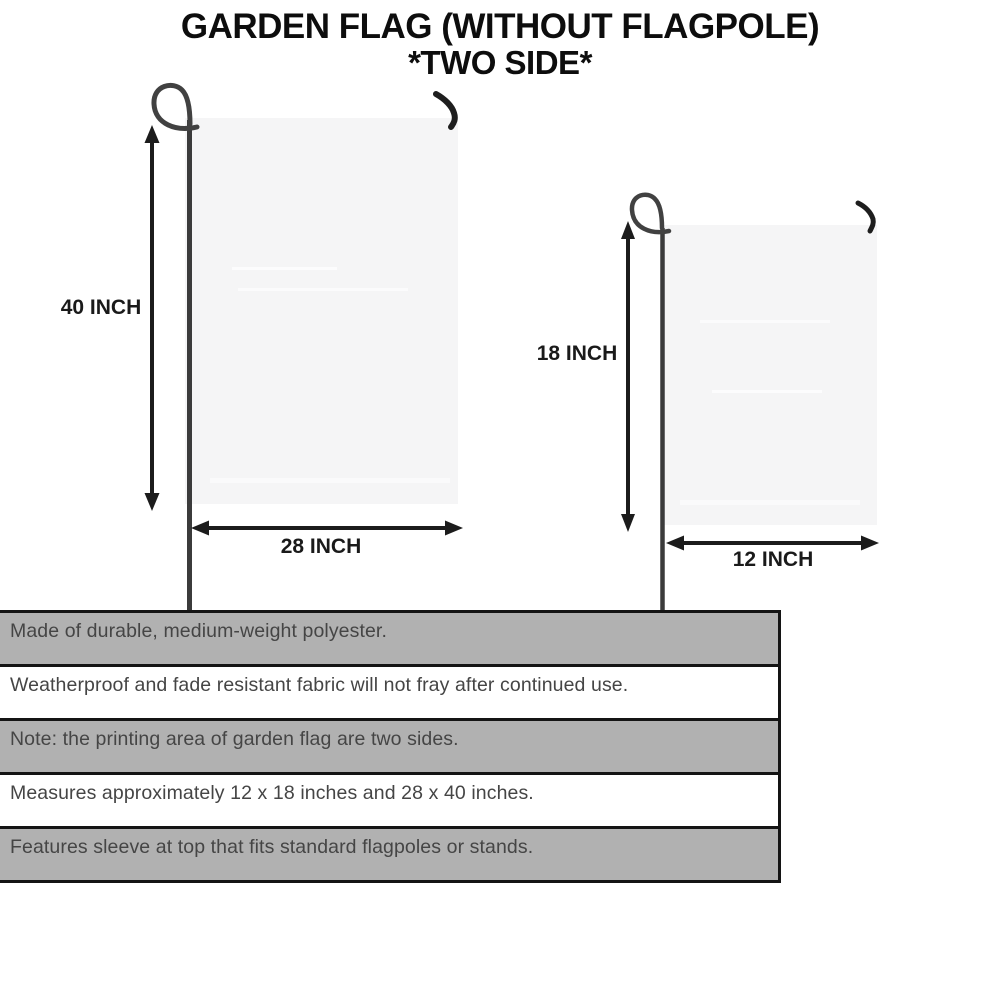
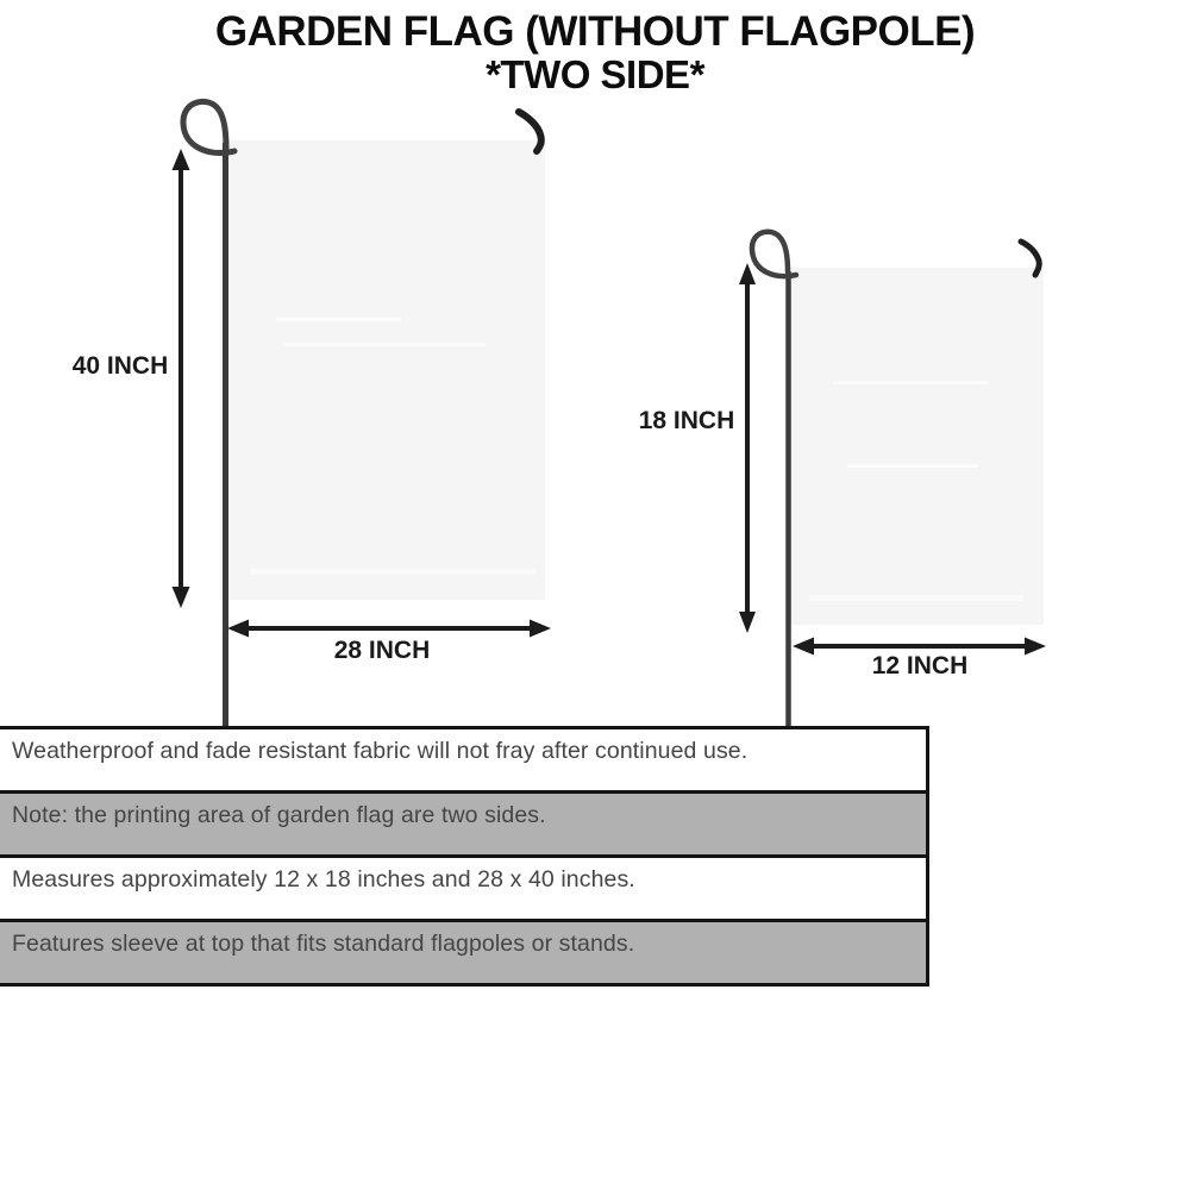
  GARDEN FLAG (WITHOUT FLAGPOLE)
  *TWO SIDE*
  40 INCH
  28 INCH
  18 INCH
  12 INCH
- Made of durable, medium-weight polyester.
  Weatherproof and fade resistant fabric will not fray after continued use.
  Note: the printing area of garden flag are two sides.
  Measures approximately 12 x 18 inches and 28 x 40 inches.
  Features sleeve at top that fits standard flagpoles or stands.
